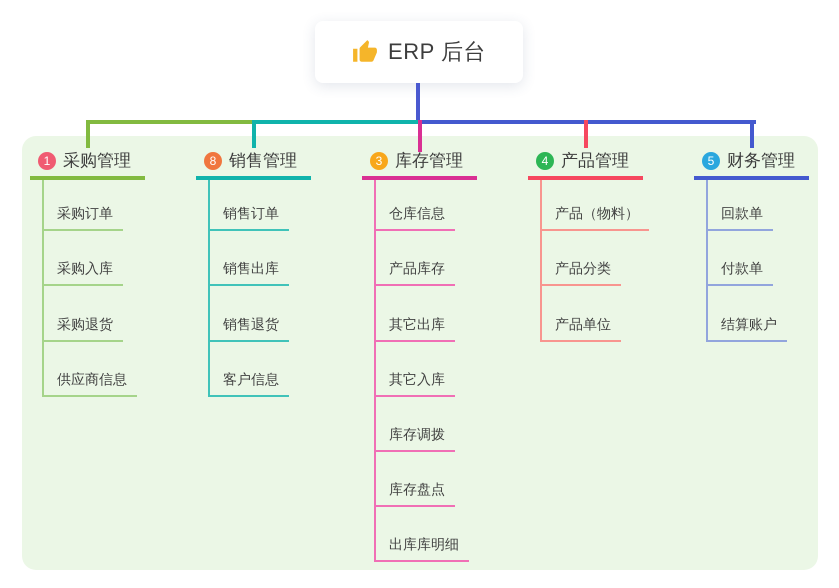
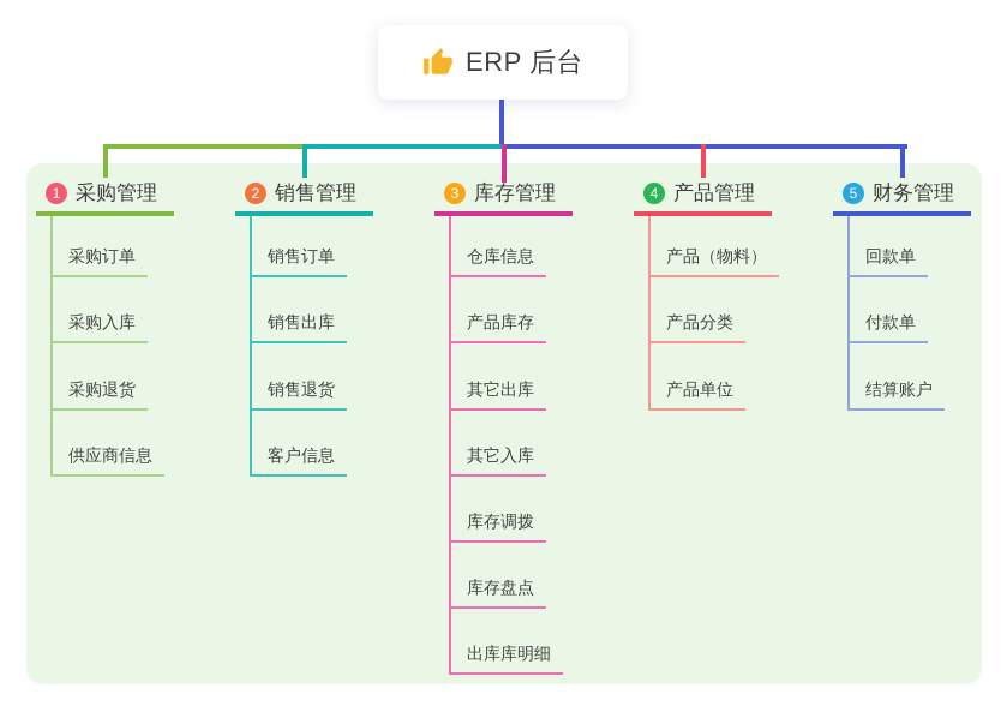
  ERP 后台
  1
  采购管理
  采购订单
  采购入库
  采购退货
  供应商信息
- 8
+ 2
  销售管理
  销售订单
  销售出库
  销售退货
  客户信息
  3
  库存管理
  仓库信息
  产品库存
  其它出库
  其它入库
  库存调拨
  库存盘点
  出库库明细
  4
  产品管理
  产品（物料）
  产品分类
  产品单位
  5
  财务管理
  回款单
  付款单
  结算账户
